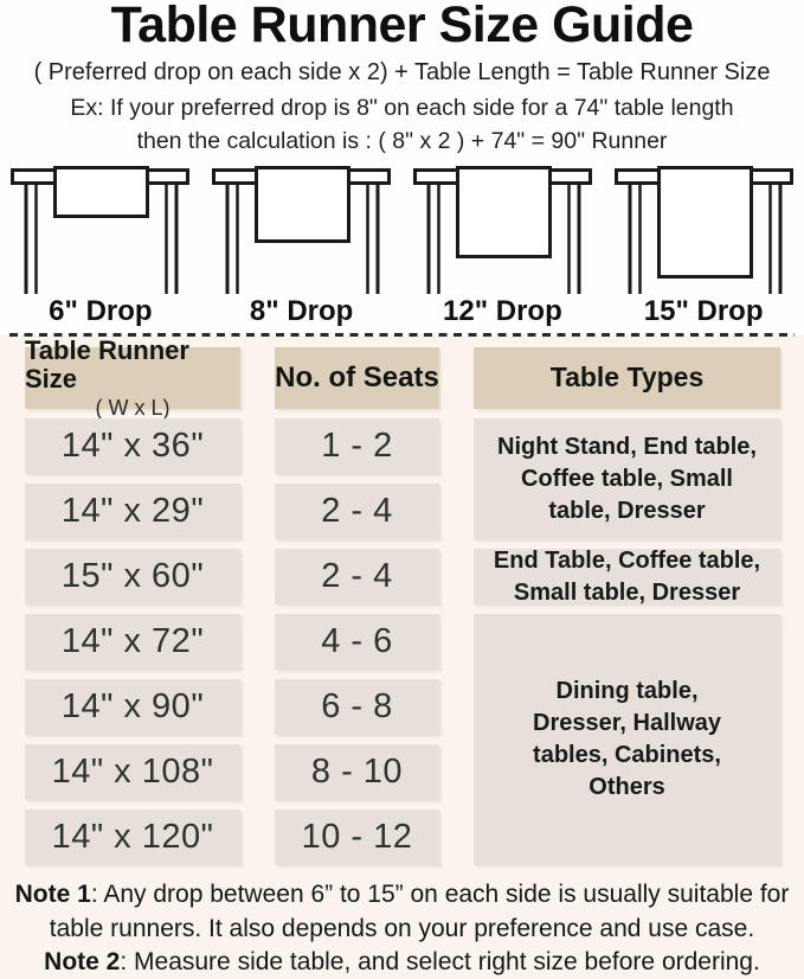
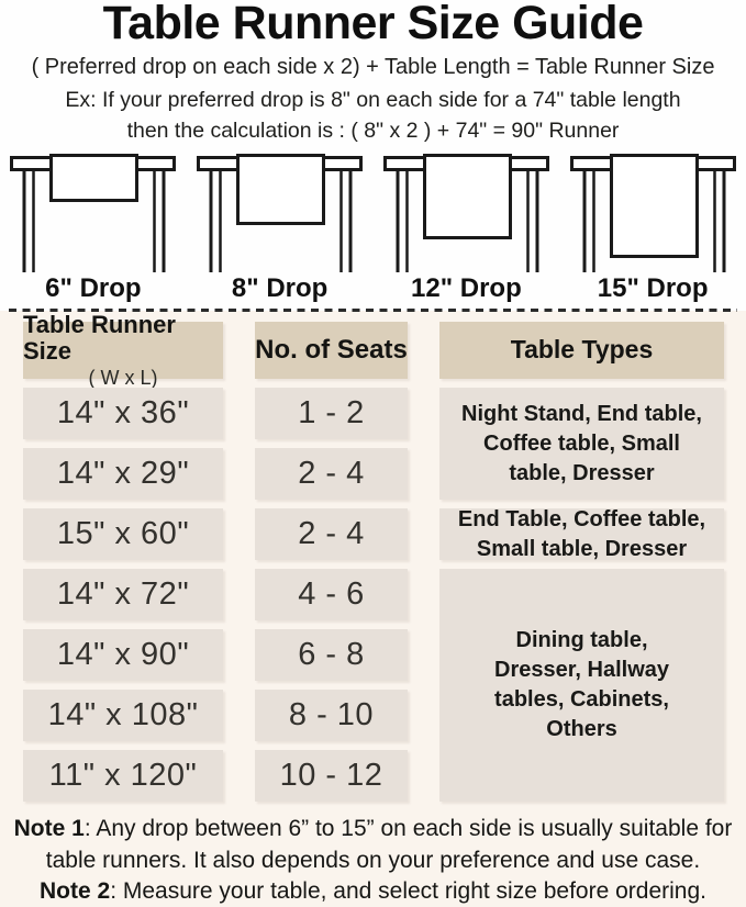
  Table Runner Size Guide
  ( Preferred drop on each side x 2) + Table Length = Table Runner Size
  Ex: If your preferred drop is 8" on each side for a 74" table length
  then the calculation is : ( 8" x 2 ) + 74" = 90" Runner
  6" Drop
  8" Drop
  12" Drop
  15" Drop
  Table Runner Size
  ( W x L)
  No. of Seats
  Table Types
  14" x 36"
  1 - 2
  14" x 29"
  2 - 4
  15" x 60"
  2 - 4
  14" x 72"
  4 - 6
  14" x 90"
  6 - 8
  14" x 108"
  8 - 10
- 14" x 120"
+ 11" x 120"
  10 - 12
  Night Stand, End table,
  Coffee table, Small
  table, Dresser
  End Table, Coffee table,
  Small table, Dresser
  Dining table,
  Dresser, Hallway
  tables, Cabinets,
  Others
  Note 1: Any drop between 6” to 15” on each side is usually suitable for
  table runners. It also depends on your preference and use case.
- Note 2: Measure side table, and select right size before ordering.
+ Note 2: Measure your table, and select right size before ordering.
